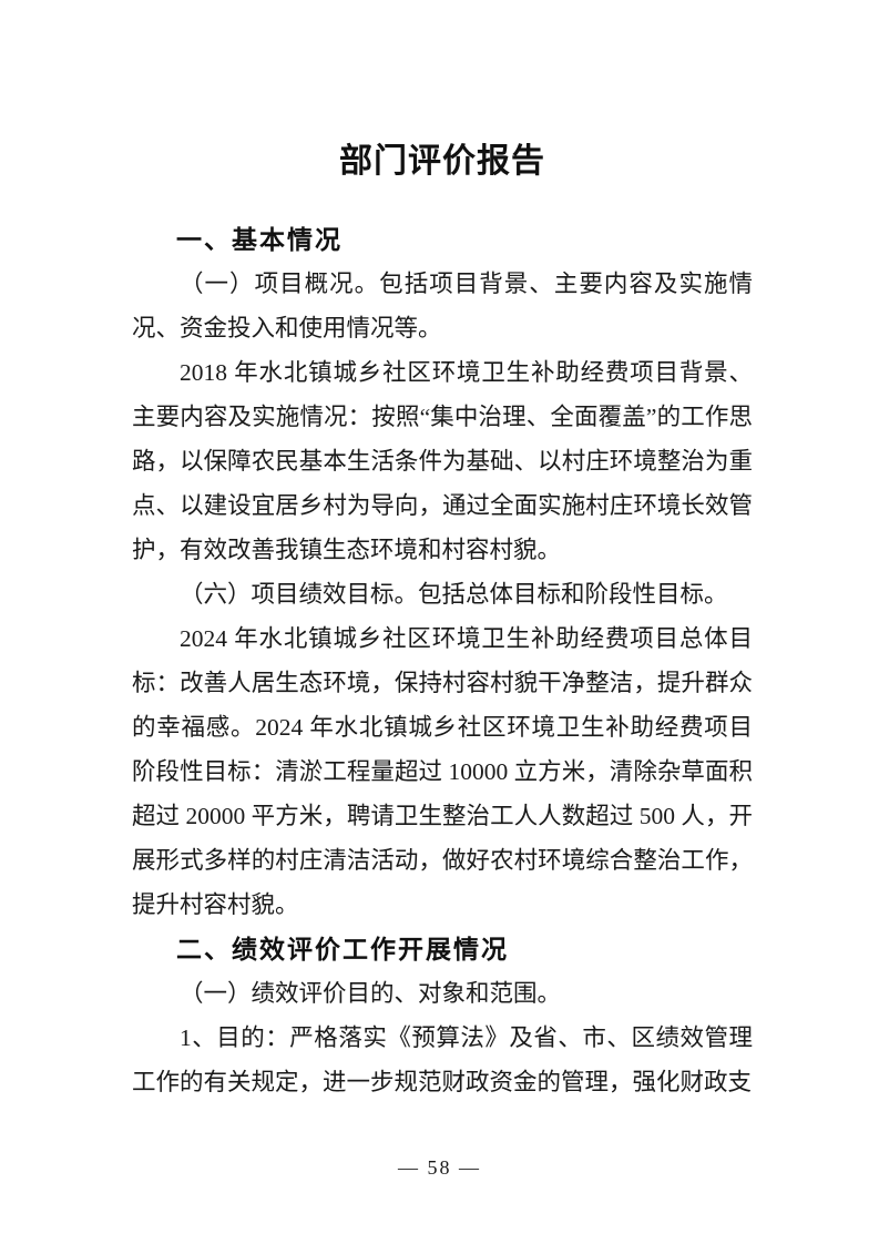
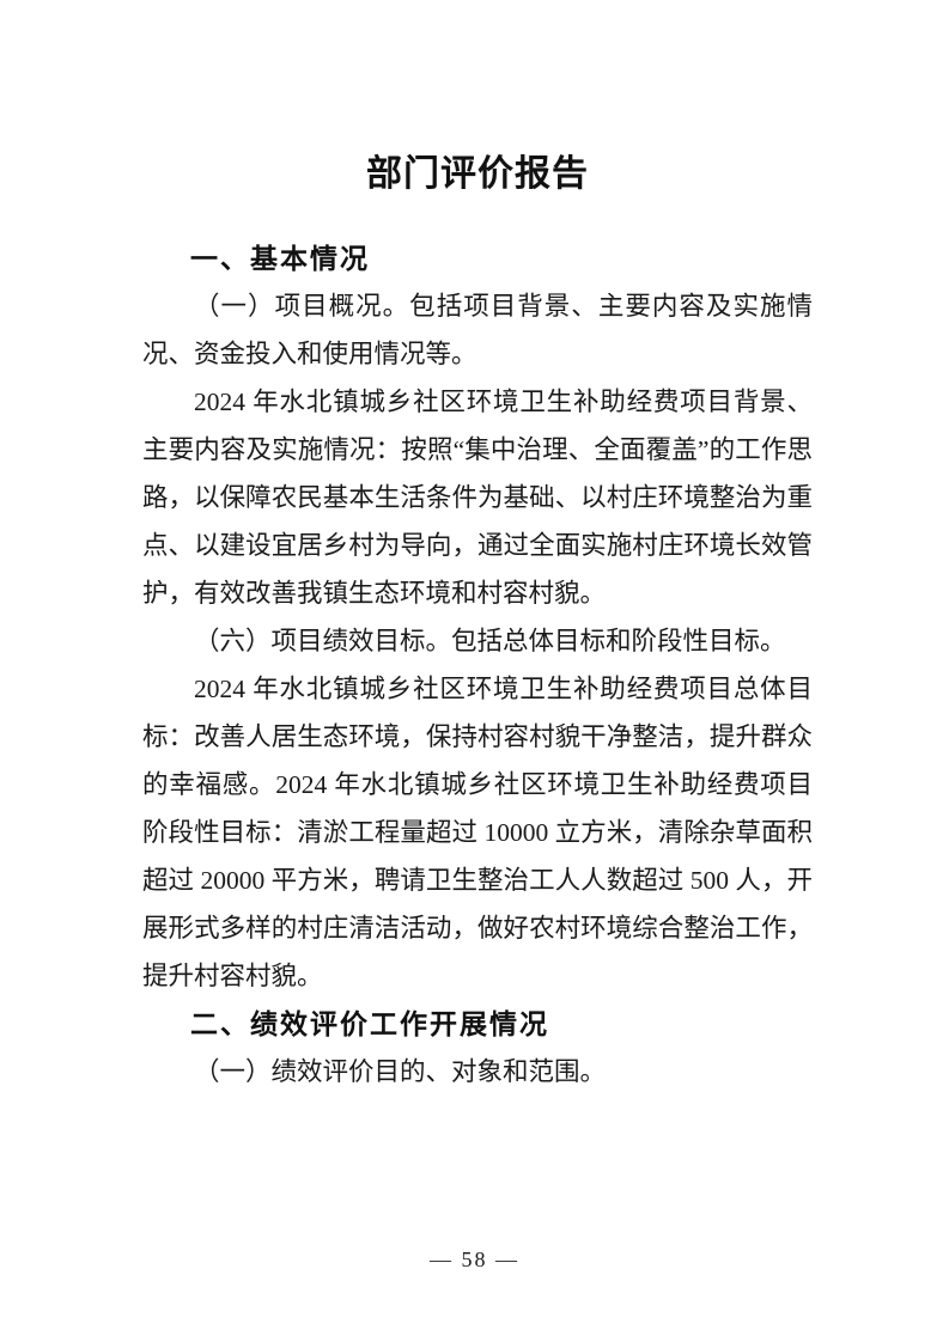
  部门评价报告
  一、基本情况
  （一）项目概况。包括项目背景、主要内容及实施情况、资金投入和使用情况等。
- 2018 年水北镇城乡社区环境卫生补助经费项目背景、主要内容及实施情况：按照“集中治理、全面覆盖”的工作思路，以保障农民基本生活条件为基础、以村庄环境整治为重点、以建设宜居乡村为导向，通过全面实施村庄环境长效管护，有效改善我镇生态环境和村容村貌。
+ 2024 年水北镇城乡社区环境卫生补助经费项目背景、主要内容及实施情况：按照“集中治理、全面覆盖”的工作思路，以保障农民基本生活条件为基础、以村庄环境整治为重点、以建设宜居乡村为导向，通过全面实施村庄环境长效管护，有效改善我镇生态环境和村容村貌。
  （六）项目绩效目标。包括总体目标和阶段性目标。
  2024 年水北镇城乡社区环境卫生补助经费项目总体目标：改善人居生态环境，保持村容村貌干净整洁，提升群众的幸福感。2024 年水北镇城乡社区环境卫生补助经费项目阶段性目标：清淤工程量超过 10000 立方米，清除杂草面积超过 20000 平方米，聘请卫生整治工人人数超过 500 人，开展形式多样的村庄清洁活动，做好农村环境综合整治工作，提升村容村貌。
  二、绩效评价工作开展情况
  （一）绩效评价目的、对象和范围。
- 1、目的：严格落实《预算法》及省、市、区绩效管理工作的有关规定，进一步规范财政资金的管理，强化财政支
  — 58 —
